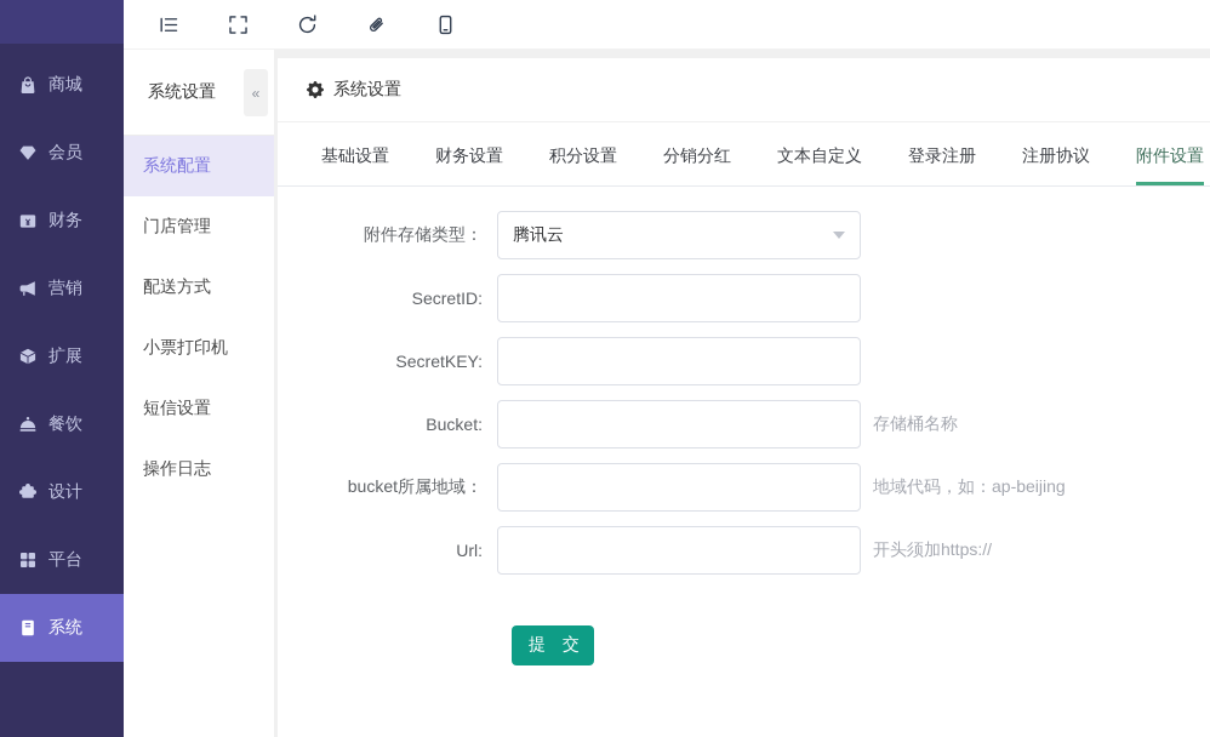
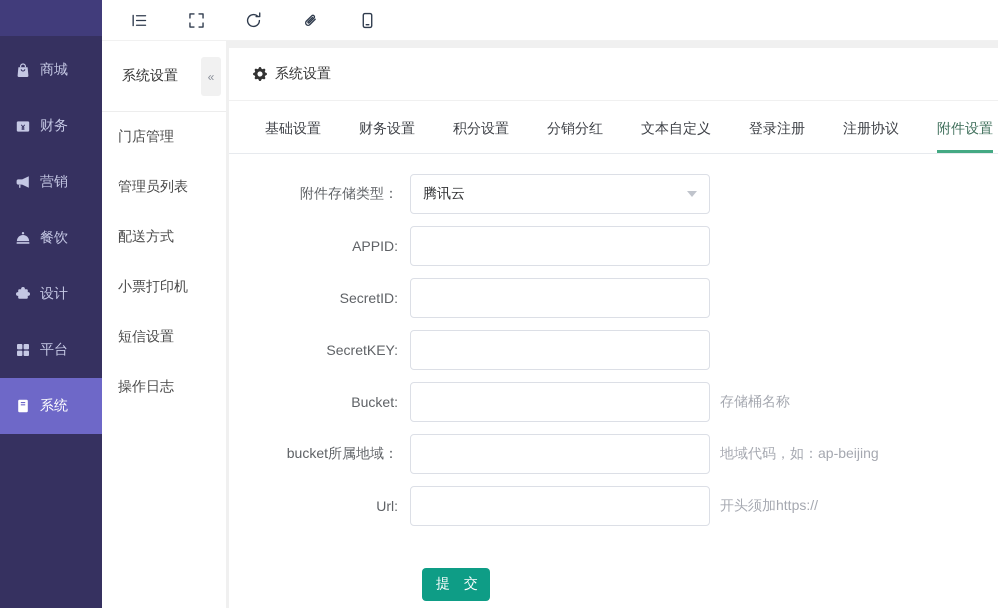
  商城
- 会员
  财务
  营销
- 扩展
  餐饮
  设计
  平台
  系统
  系统设置
  «
- 系统配置
  门店管理
+ 管理员列表
  配送方式
  小票打印机
  短信设置
  操作日志
  系统设置
  基础设置
  财务设置
  积分设置
  分销分红
  文本自定义
  登录注册
  注册协议
  附件设置
  附件存储类型：
  腾讯云
+ APPID:
  SecretID:
  SecretKEY:
  Bucket:
  存储桶名称
  bucket所属地域：
  地域代码，如：ap-beijing
  Url:
  开头须加https://
  提 交
